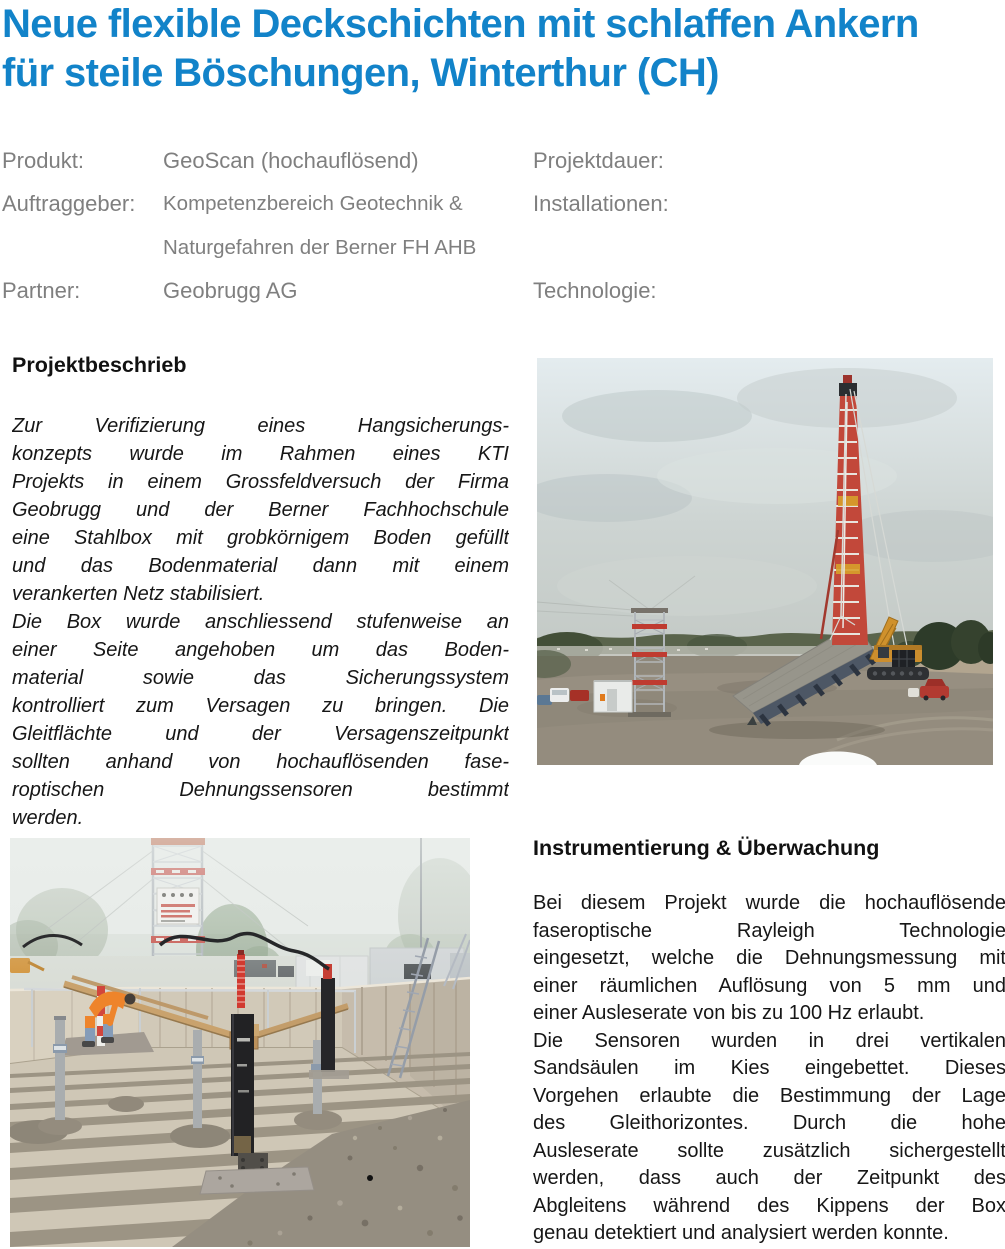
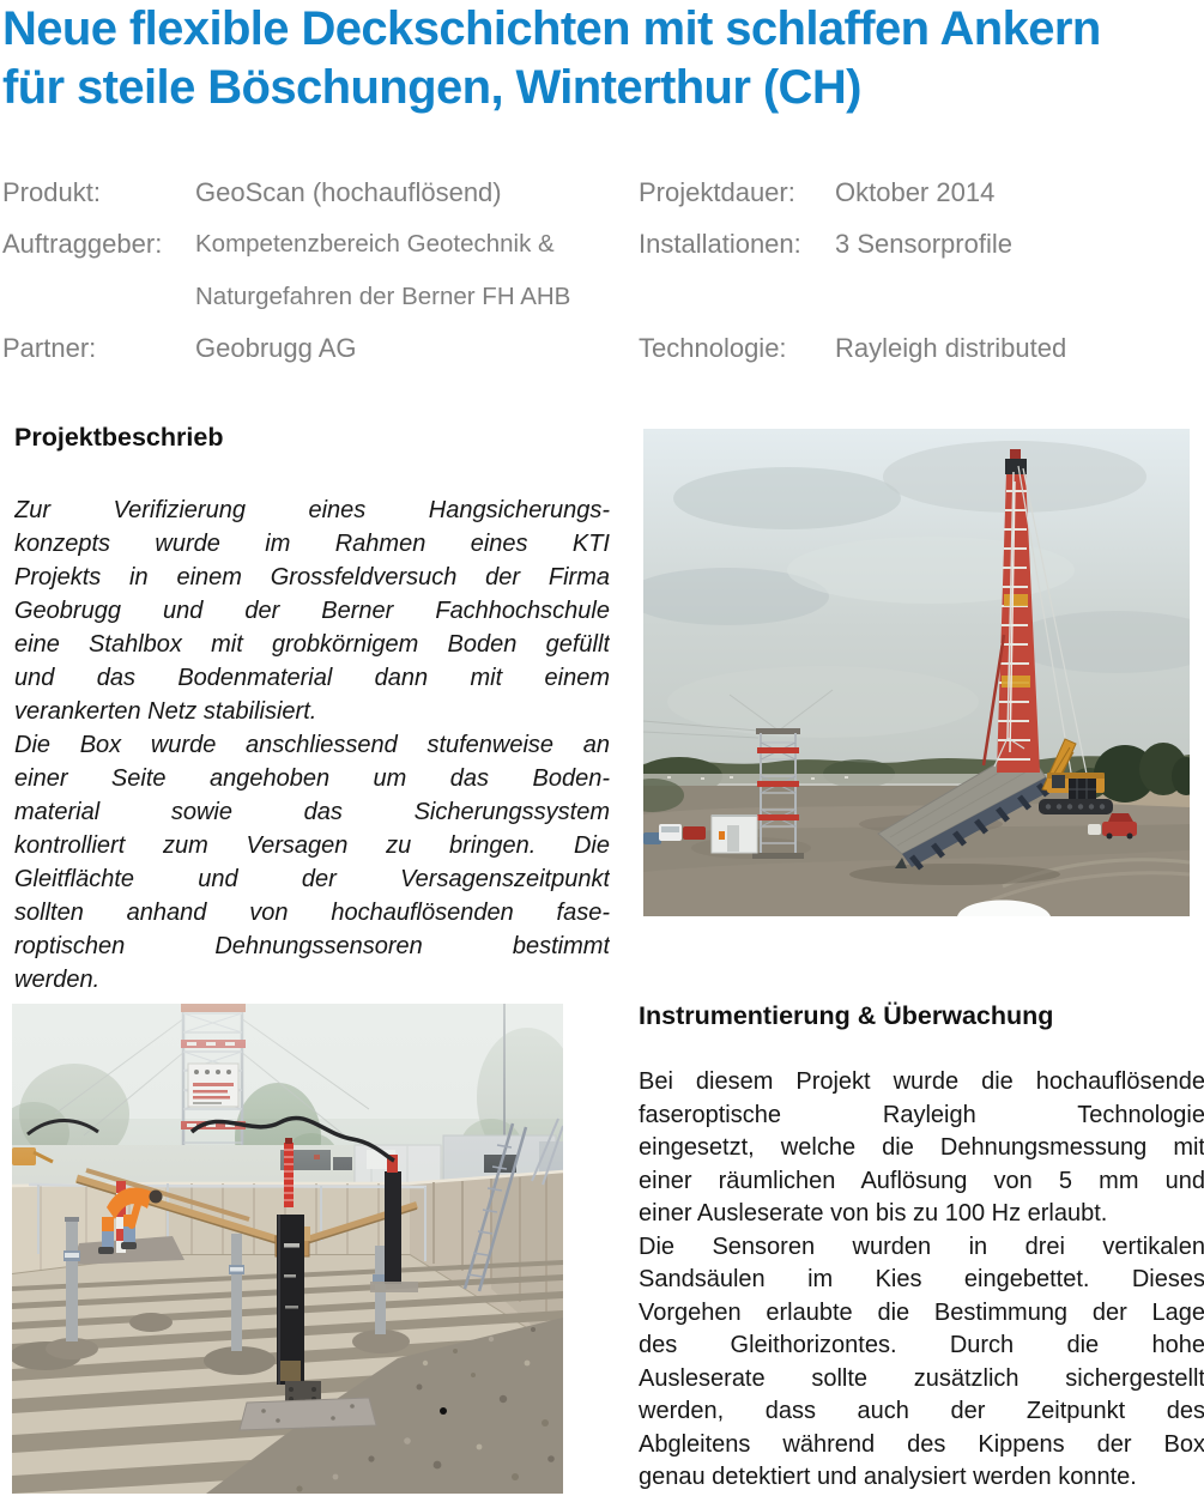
  Neue flexible Deckschichten mit schlaffen Ankern
  für steile Böschungen, Winterthur (CH)
  Produkt:
  Auftraggeber:
  Partner:
  GeoScan (hochauflösend)
  Kompetenzbereich Geotechnik &
  Naturgefahren der Berner FH AHB
  Geobrugg AG
  Projektdauer:
  Installationen:
  Technologie:
+ Oktober 2014
+ 3 Sensorprofile
+ Rayleigh distributed
  Projektbeschrieb
  Instrumentierung & Überwachung
  Zur Verifizierung eines Hangsicherungs-
  konzepts wurde im Rahmen eines KTI
  Projekts in einem Grossfeldversuch der Firma
  Geobrugg und der Berner Fachhochschule
  eine Stahlbox mit grobkörnigem Boden gefüllt
  und das Bodenmaterial dann mit einem
  verankerten Netz stabilisiert.
  Die Box wurde anschliessend stufenweise an
  einer Seite angehoben um das Boden-
  material sowie das Sicherungssystem
  kontrolliert zum Versagen zu bringen. Die
  Gleitflächte und der Versagenszeitpunkt
  sollten anhand von hochauflösenden fase-
  roptischen Dehnungssensoren bestimmt
  werden.
  Bei diesem Projekt wurde die hochauflösende
  faseroptische Rayleigh Technologie
  eingesetzt, welche die Dehnungsmessung mit
  einer räumlichen Auflösung von 5 mm und
  einer Ausleserate von bis zu 100 Hz erlaubt.
  Die Sensoren wurden in drei vertikalen
  Sandsäulen im Kies eingebettet. Dieses
  Vorgehen erlaubte die Bestimmung der Lage
  des Gleithorizontes. Durch die hohe
  Ausleserate sollte zusätzlich sichergestellt
  werden, dass auch der Zeitpunkt des
  Abgleitens während des Kippens der Box
  genau detektiert und analysiert werden konnte.
